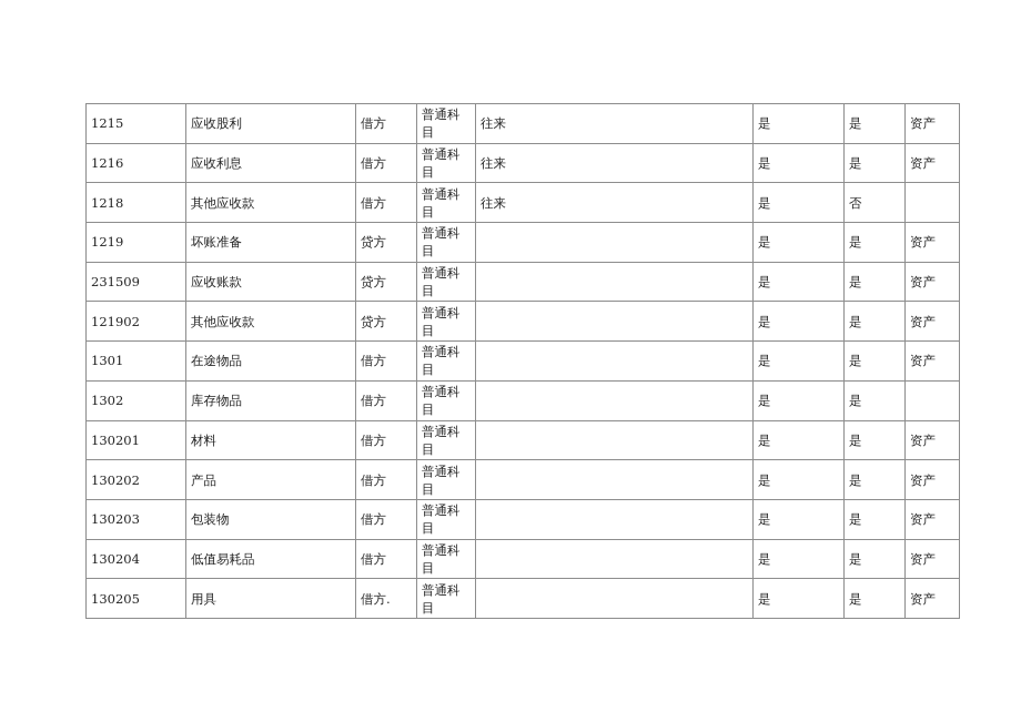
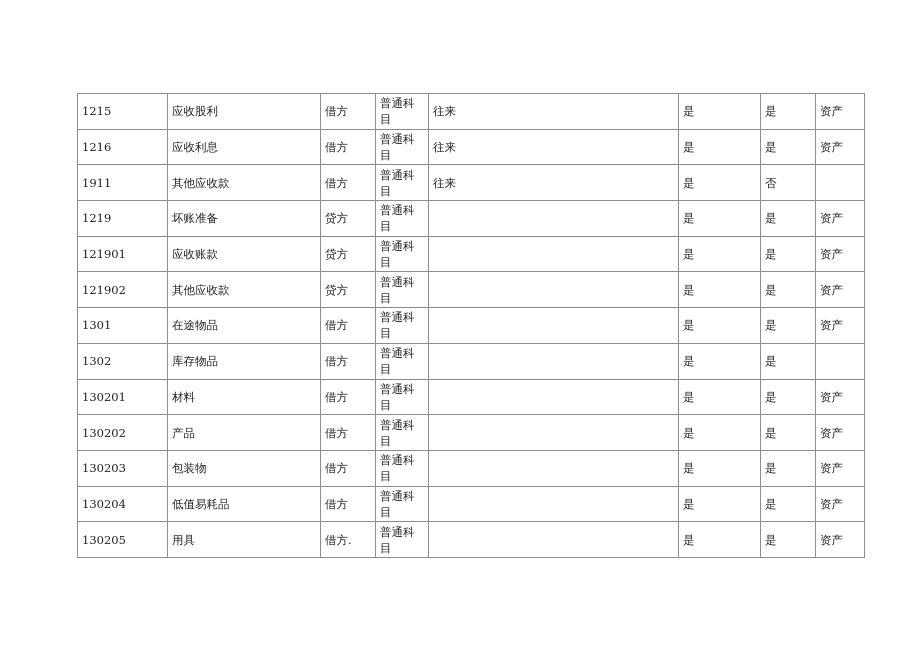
  1215	应收股利	借方	普通科目	往来	是	是	资产
  1216	应收利息	借方	普通科目	往来	是	是	资产
- 1218	其他应收款	借方	普通科目	往来	是	否
+ 1911	其他应收款	借方	普通科目	往来	是	否
  1219	坏账准备	贷方	普通科目		是	是	资产
- 231509	应收账款	贷方	普通科目		是	是	资产
+ 121901	应收账款	贷方	普通科目		是	是	资产
  121902	其他应收款	贷方	普通科目		是	是	资产
  1301	在途物品	借方	普通科目		是	是	资产
  1302	库存物品	借方	普通科目		是	是
  130201	材料	借方	普通科目		是	是	资产
  130202	产品	借方	普通科目		是	是	资产
  130203	包装物	借方	普通科目		是	是	资产
  130204	低值易耗品	借方	普通科目		是	是	资产
  130205	用具	借方.	普通科目		是	是	资产
